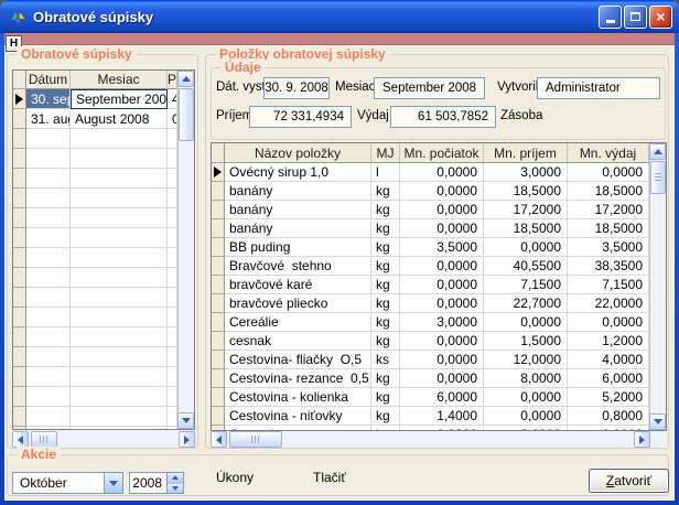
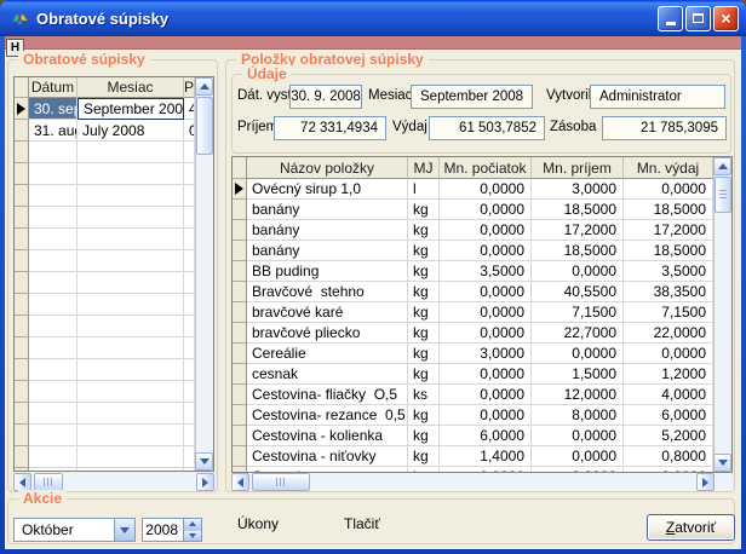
  Obratové súpisky
  ×
  H
  Obratové súpisky
  Dátum
  Mesiac
  P
  September 200
  4
- August 2008
+ July 2008
  0
  Položky obratovej súpisky
  Údaje
  Dát. vys
  30. 9. 2008
  Mesiac
  September 2008
  Vytvori
  Administrator
  Príjem
  72 331,4934
  Výdaj
  61 503,7852
  Zásoba
+ 21 785,3095
  Názov položky
  MJ
  Mn. počiatok
  Mn. príjem
  Mn. výdaj
  Ovécný sirup 1,0
  l
  0,0000
  3,0000
  0,0000
  banány
  kg
  0,0000
  18,5000
  18,5000
  banány
  kg
  0,0000
  17,2000
  17,2000
  banány
  kg
  0,0000
  18,5000
  18,5000
  BB puding
  kg
  3,5000
  0,0000
  3,5000
  Bravčové stehno
  kg
  0,0000
  40,5500
  38,3500
  bravčové karé
  kg
  0,0000
  7,1500
  7,1500
  bravčové pliecko
  kg
  0,0000
  22,7000
  22,0000
  Cereálie
  kg
  3,0000
  0,0000
  0,0000
  cesnak
  kg
  0,0000
  1,5000
  1,2000
  Cestovina- fliačky O,5
  ks
  0,0000
  12,0000
  4,0000
  Cestovina- rezance 0,5
  kg
  0,0000
  8,0000
  6,0000
  Cestovina - kolienka
  kg
  6,0000
  0,0000
  5,2000
  Cestovina - niťovky
  kg
  1,4000
  0,0000
  0,8000
  Akcie
  Október
  2008
  Úkony
  Tlačiť
  Z
  atvoriť
